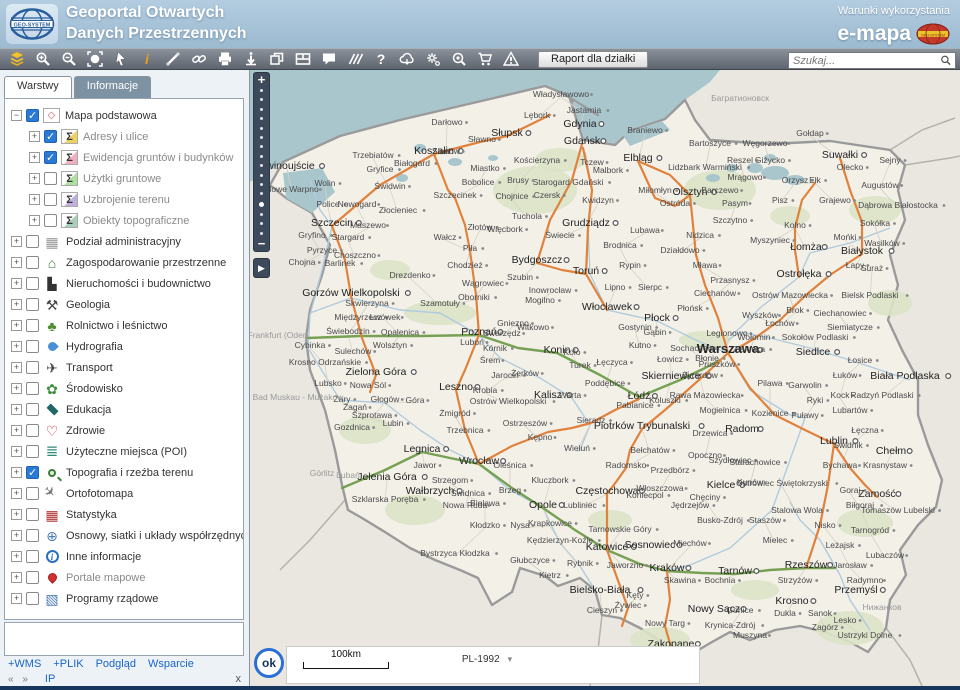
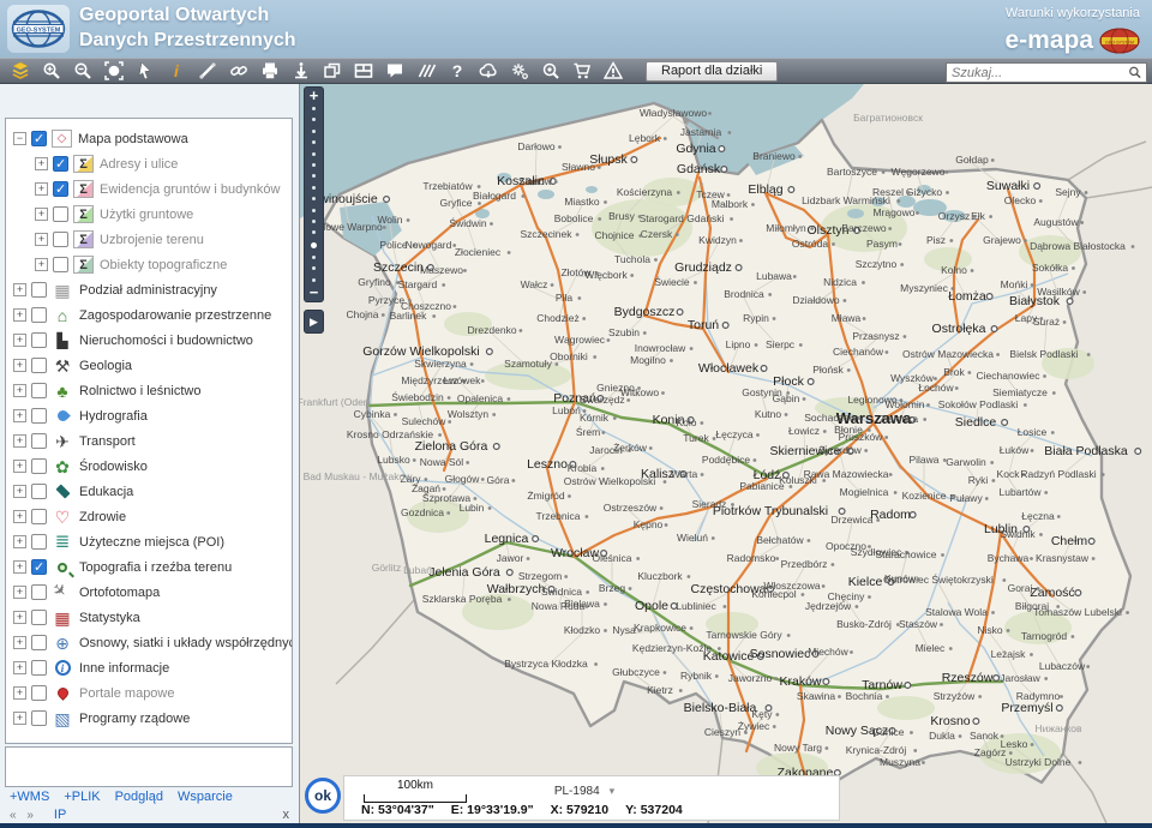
  Geoportal Otwartych
  Danych Przestrzennych
  Warunki wykorzystania
  e-mapa
  i
  ?
  Raport dla działki
  Szukaj...
- Warstwy
- Informacje
  −
  ◇
  Mapa podstawowa
  +
  Σ
  Adresy i ulice
  +
  Σ
  Ewidencja gruntów i budynków
  +
  Σ
  Użytki gruntowe
  +
  Σ
  Uzbrojenie terenu
  +
  Σ
  Obiekty topograficzne
  +
  ▦
  Podział administracyjny
  +
  ⌂
  Zagospodarowanie przestrzenne
  +
  ▙
  Nieruchomości i budownictwo
  +
  ⚒
  Geologia
  +
  ♣
  Rolnictwo i leśnictwo
  +
  Hydrografia
  +
  ✈
  Transport
  +
  ✿
  Środowisko
  +
  Edukacja
  +
  ♡
  Zdrowie
  +
  ≣
  Użyteczne miejsca (POI)
  +
  Topografia i rzeźba terenu
  +
  Ortofotomapa
  +
  ▦
  Statystyka
  +
  ⊕
  Osnowy, siatki i układy współrzędny
  +
  i
  Inne informacje
  +
  Portale mapowe
  +
  ▧
  Programy rządowe
  +WMS
  +PLIK
  Podgląd
  Wsparcie
  « »
  IP
  x
  Warszawa
  winoujście
  Szczecin
  Koszalin
  Słupsk
  Gdynia
  Gdańsk
  Elbląg
  Olsztyn
  Suwałki
  Białystok
  Łomża
  Ostrołęka
  Grudziądz
  Bydgoszcz
  Toruń
  Włocławek
  Płock
  Poznań
  Gorzów Wielkopolski
  Zielona Góra
  Siedlce
  Konin
  Leszno
  Kalisz
  Łódź
  Skierniewice
  Biała Podlaska
  Lublin
  Chełm
  Radom
  Piotrków Trybunalski
  Kielce
  Częstochowa
  Opole
  Wrocław
  Legnica
  Jelenia Góra
  Wałbrzych
  Zamość
  Katowice
  Sosnowiec
  Kraków
  Tarnów
  Rzeszów
  Przemyśl
  Bielsko-Biała
  Nowy Sącz
  Krosno
  Zakopane
  Władysławowo
  Jastarnia
  Lębork
  Darłowo
  Sławno
  Sianów
  Trzebiatów
  Gryfice
  Białogard
  owe Warpno
  Wolin
  Świdwin
  Szczecinek
  Police
  Nowogard
  Złocieniec
  Maszewo
  Gryfino
  Stargard
  Pyrzyce
  Choszczno
  Chojna
  Barlinek
  Kościerzyna
  Tczew
  Starogard Gdański
  Malbork
  Kwidzyn
  Miastko
  Bobolice
  Brusy
  Czersk
  Chojnice
  Tuchola
  Złotów
  Więcbork
  Świecie
  Wałcz
  Piła
  Chodzież
  Drezdenko
  Wągrowiec
  Oborniki
  Szamotuły
  Skwierzyna
  Międzyrzecz
  Lwówek
  Świebodzin
  Opalenica
  Wolsztyn
  Sulechów
  Cybinka
  Nowa Sól
  Lubsko
  Żary
  Żagań
  Gozdnica
  Głogów
  Góra
  Lubin
  Żmigród
  Trzebnica
  Ostrów Wielkopolski
  Krobia
  Jarocin
  Żerków
  Śrem
  Kórnik
  Luboń
  Swarzędz
  Gniezno
  Witkowo
  Mogilno
  Inowrocław
  Szubin
  Koło
  Kutno
  Turek
  Sochaczew
  Łowicz
  Błonie
  Pruszków
  Legionowo
  Wołomin
  Zielonka
  Gostynin
  Gąbin
  Płońsk
  Ciechanów
  Przasnysz
  Mława
  Działdowo
  Nidzica
  Lubawa
  Brodnica
  Rypin
  Sierpc
  Lipno
  Szczytno
  Myszyniec
  Kolno
  Mońki
  Sokółka
  Wasilków
  Łapy
  Suraż
  Dąbrowa Białostocka
  Augustów
  Grajewo
  Pisz
  Orzysz
  Ełk
  Olecko
  Sejny
  iżycko
  Reszel
  Mrągowo
  Barczewo
  Pasym
  Ostróda
  Miłomłyn
  Lidzbark Warmiński
  Bartoszyce
  Węgorzewo
  Gołdap
  Braniewo
  Kock
  Radzyń Podlaski
  Łuków
  Garwolin
  Ryki
  Lubartów
  Puławy
  Łęczna
  Świdnik
  Bychawa
  Krasnystaw
  Tomaszów Lubelski
  Biłgoraj
  Goraj
  Tarnogród
  Nisko
  Leżajsk
  Lubaczów
  Jarosław
  Radymno
  Mielec
  Staszów
  Busko-Zdrój
  Jędrzejów
  Chęciny
  Miechów
  Włoszczowa
  Koniecpol
  Lubliniec
  Tarnowskie Góry
  Krapkowice
  Kędzierzyn-Koźle
  Nysa
  Kłodzko
  Brzeg
  Oleśnica
  Kluczbork
  Bielawa
  Nowa Ruda
  Świdnica
  Strzegom
  Jawor
  Szklarska Poręba
  Bystrzyca Kłodzka
  Głubczyce
  Kietrz
  Rybnik
  Jaworzno
  Kęty
  Skawina
  Bochnia
  Strzyżów
  Gorlice
  Dukla
  Sanok
  Lesko
  Zagórz
  Ustrzyki Dolne
  Muszyna
  Krynica-Zdrój
  Nowy Targ
  Żywiec
  Cieszyn
  Radomsko
  Przedbórz
  Bełchatów
  Opoczno
  Szydłowiec
  Starachowice
  Ostrowec Świętokrzyski
  Kunów
  Drzewica
  Mogielnica
  Rawa Mazowiecka
  Koluszki
  Pabianice
  Warta
  Poddębice
  Kępno
  Ostrzeszów
  Wieluń
  Sieradz
  Żyrardów
  Pilawa
  Kozienice
  Ostrów Mazowiecka
  Wyszków
  Łochów
  Brok
  Bielsk Podlaski
  Ciechanowiec
  Siemiatycze
  Sokołów Podlaski
  Łosice
  Stalowa Wola
  Łęczyca
  Krosno Odrzańskie
  Szprotawa
  Frankfurt (Oder)
  Bad Muskau - Mużakow
  Görlitz
  Lubań
  Багратионовск
  Нижанков
  +
  −
  ▶
  ok
  100km
- PL-1992 ▾
+ PL-1984 ▾
+ N: 53°04'37"
+ E: 19°33'19.9"
+ X: 579210
+ Y: 537204
